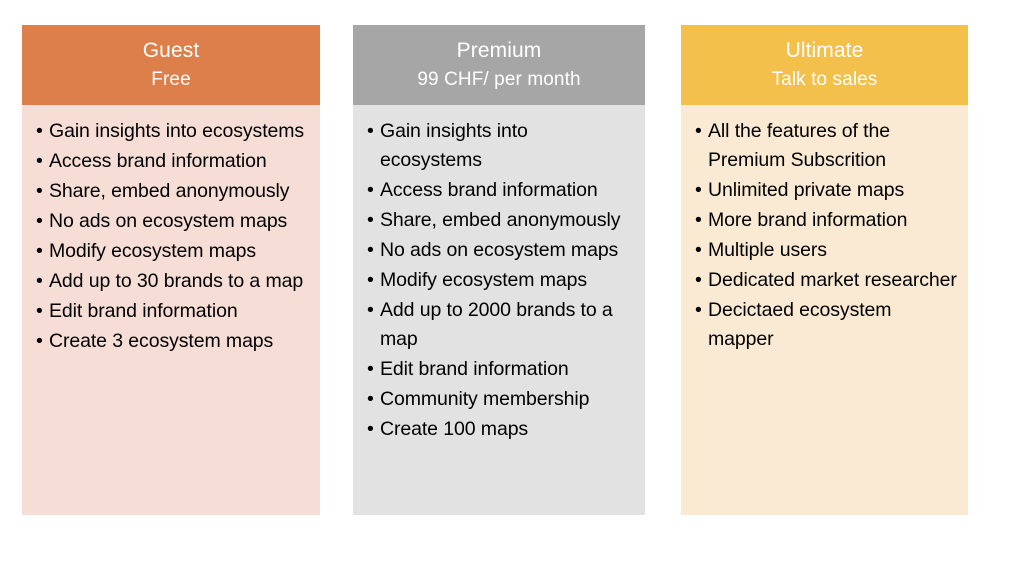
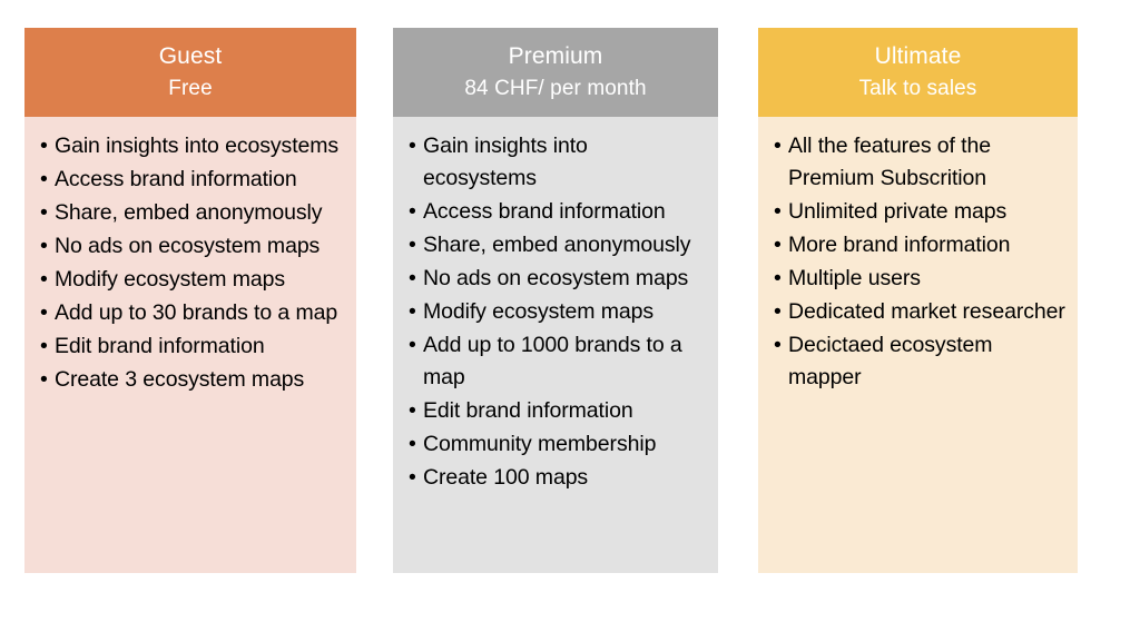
  Guest
  Free
  •
  Gain insights into ecosystems
  •
  Access brand information
  •
  Share, embed anonymously
  •
  No ads on ecosystem maps
  •
  Modify ecosystem maps
  •
  Add up to 30 brands to a map
  •
  Edit brand information
  •
  Create 3 ecosystem maps
  Premium
- 99 CHF/ per month
+ 84 CHF/ per month
  •
  Gain insights into ecosystems
  •
  Access brand information
  •
  Share, embed anonymously
  •
  No ads on ecosystem maps
  •
  Modify ecosystem maps
  •
- Add up to 2000 brands to a map
+ Add up to 1000 brands to a map
  •
  Edit brand information
  •
  Community membership
  •
  Create 100 maps
  Ultimate
  Talk to sales
  •
  All the features of the Premium Subscrition
  •
  Unlimited private maps
  •
  More brand information
  •
  Multiple users
  •
  Dedicated market researcher
  •
  Decictaed ecosystem mapper
